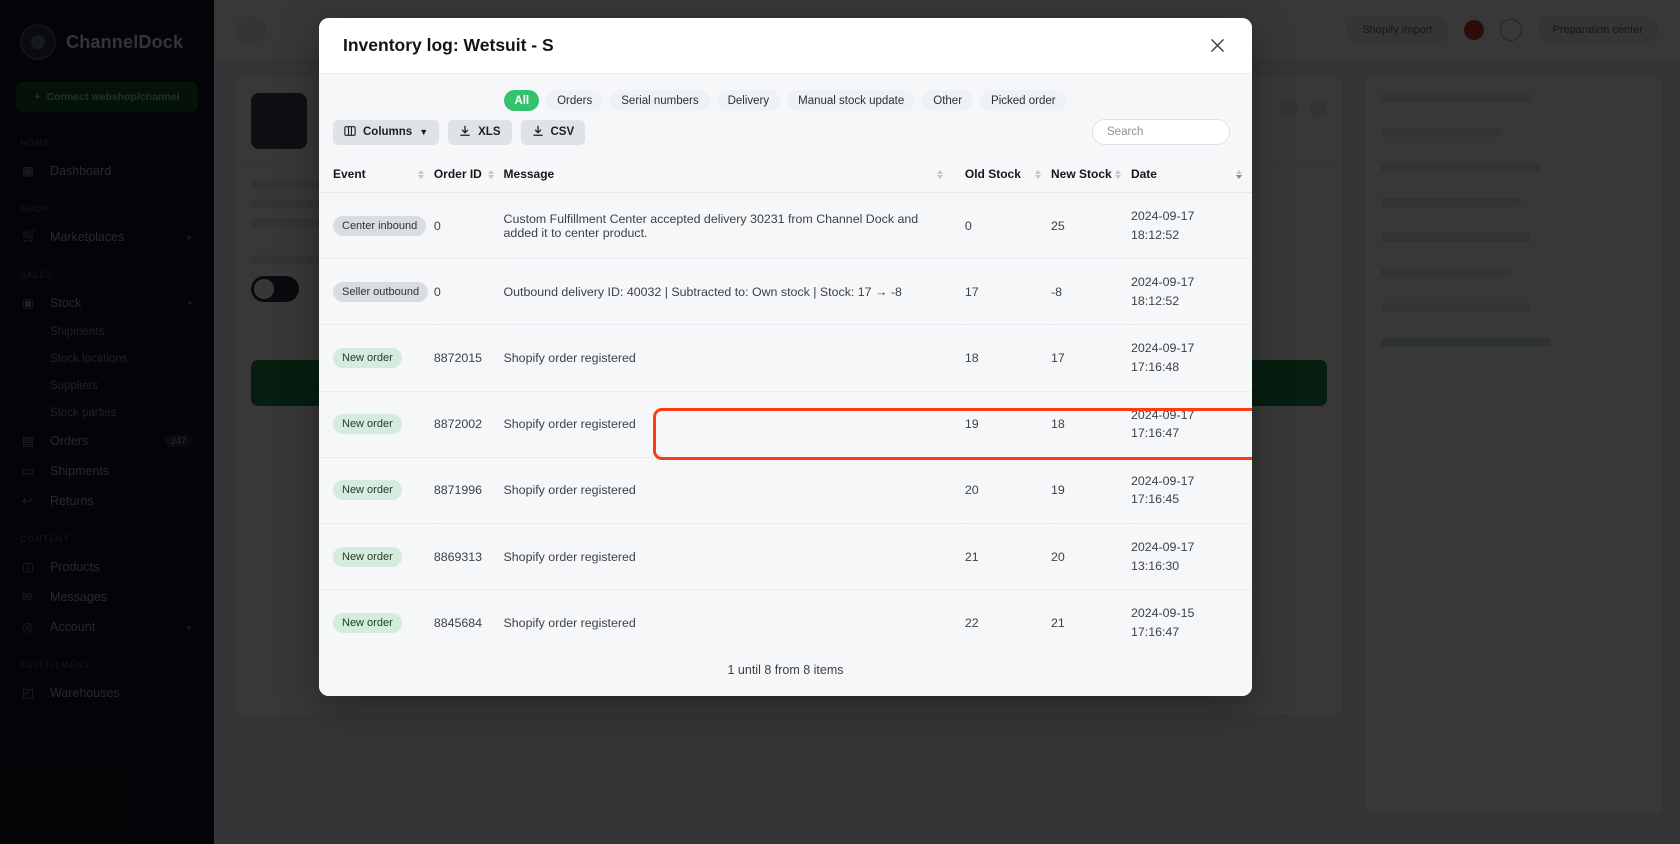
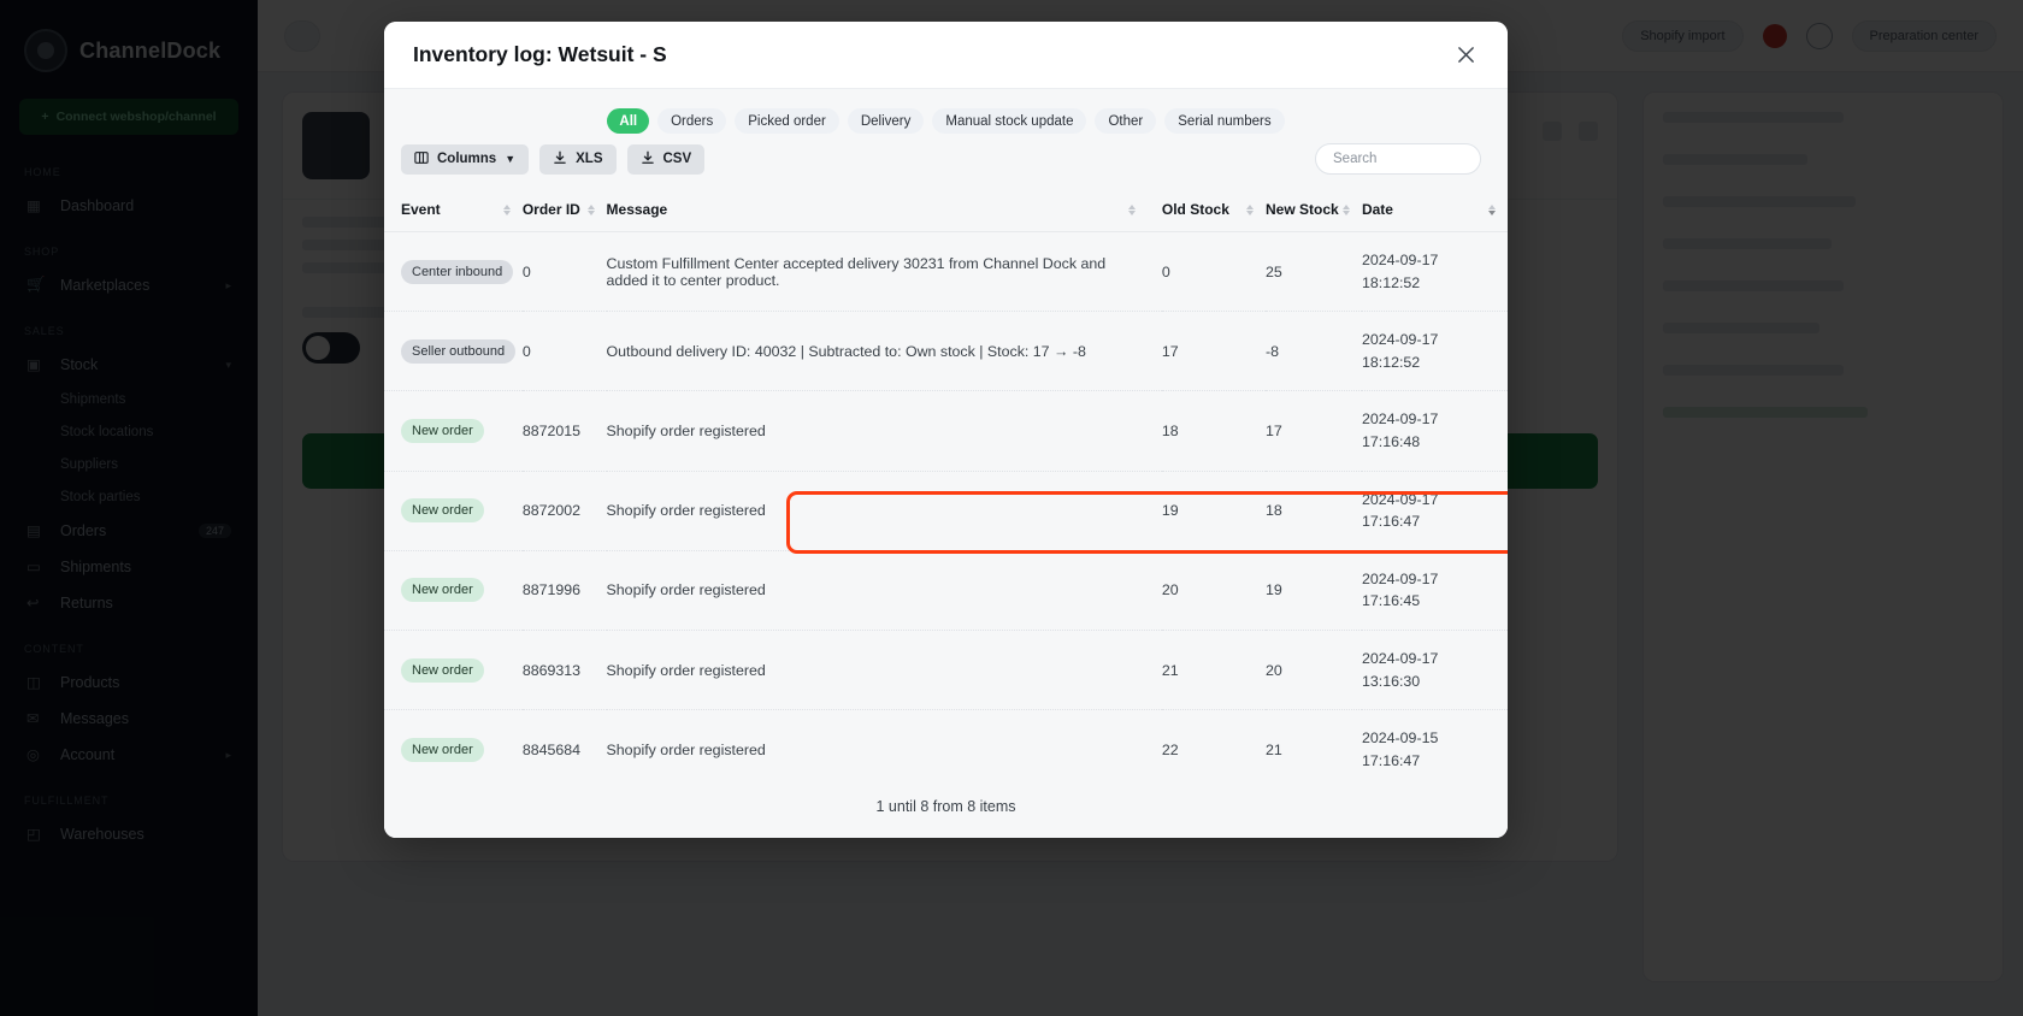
  ChannelDock
  +
  Connect webshop/channel
  ▦
  Dashboard
  Marketplaces
  ▣
  Stock
  Shipments
  Stock locations
  Suppliers
  Stock parties
  Orders
  247
  Shipments
  ↩
  Returns
  Products
  ✉
  Messages
  Account
  Warehouses
  Shopify import
  Preparation center
  Inventory log: Wetsuit - S
  All
  Orders
- Serial numbers
+ Picked order
  Delivery
  Manual stock update
  Other
- Picked order
+ Serial numbers
  Columns
  ▼
  XLS
  CSV
  Search
  Event	Order ID	Message	Old Stock	New Stock	Date
  Center inbound	0	Custom Fulfillment Center accepted delivery 30231 from Channel Dock and added it to center product.	0	25	2024-09-1718:12:52
  Seller outbound	0	Outbound delivery ID: 40032 | Subtracted to: Own stock | Stock: 17 → -8	17	-8	2024-09-1718:12:52
  New order	8872015	Shopify order registered	18	17	2024-09-1717:16:48
  New order	8872002	Shopify order registered	19	18	2024-09-1717:16:47
  New order	8871996	Shopify order registered	20	19	2024-09-1717:16:45
  New order	8869313	Shopify order registered	21	20	2024-09-1713:16:30
  New order	8845684	Shopify order registered	22	21	2024-09-1517:16:47
  1 until 8 from 8 items
